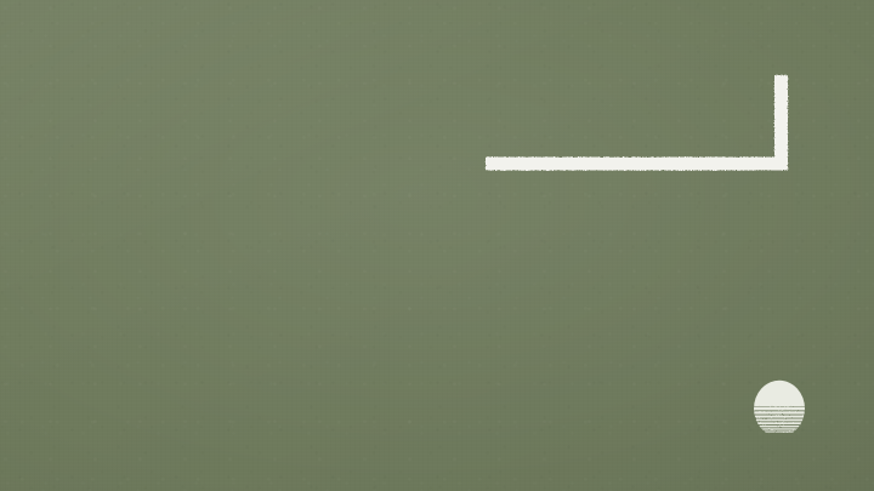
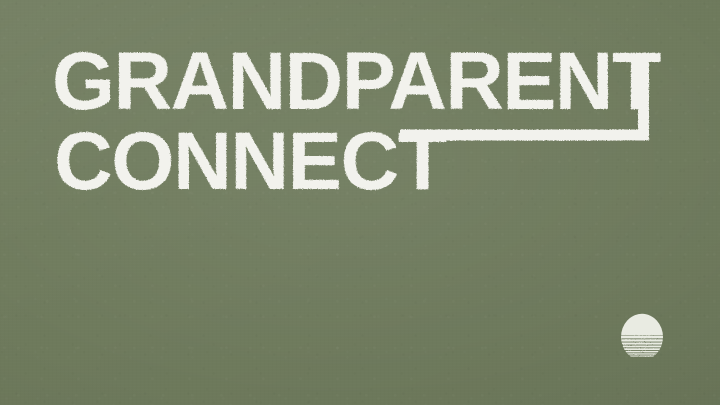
+ GRANDPARENT
+ CONNECT
